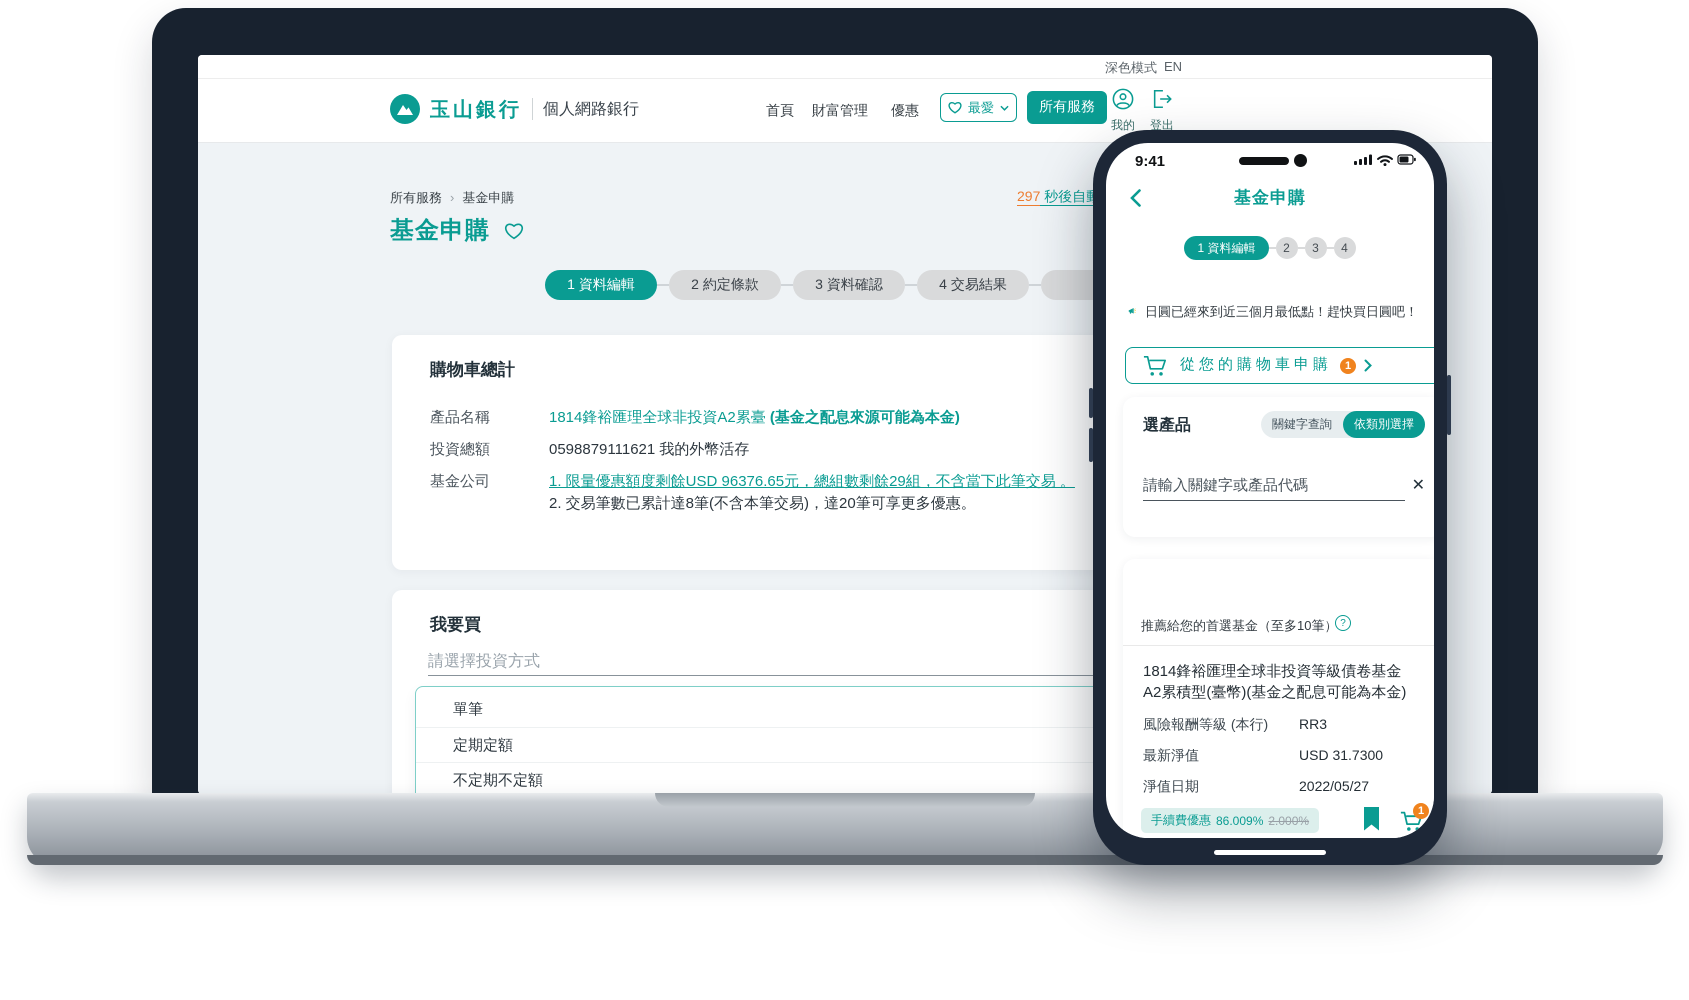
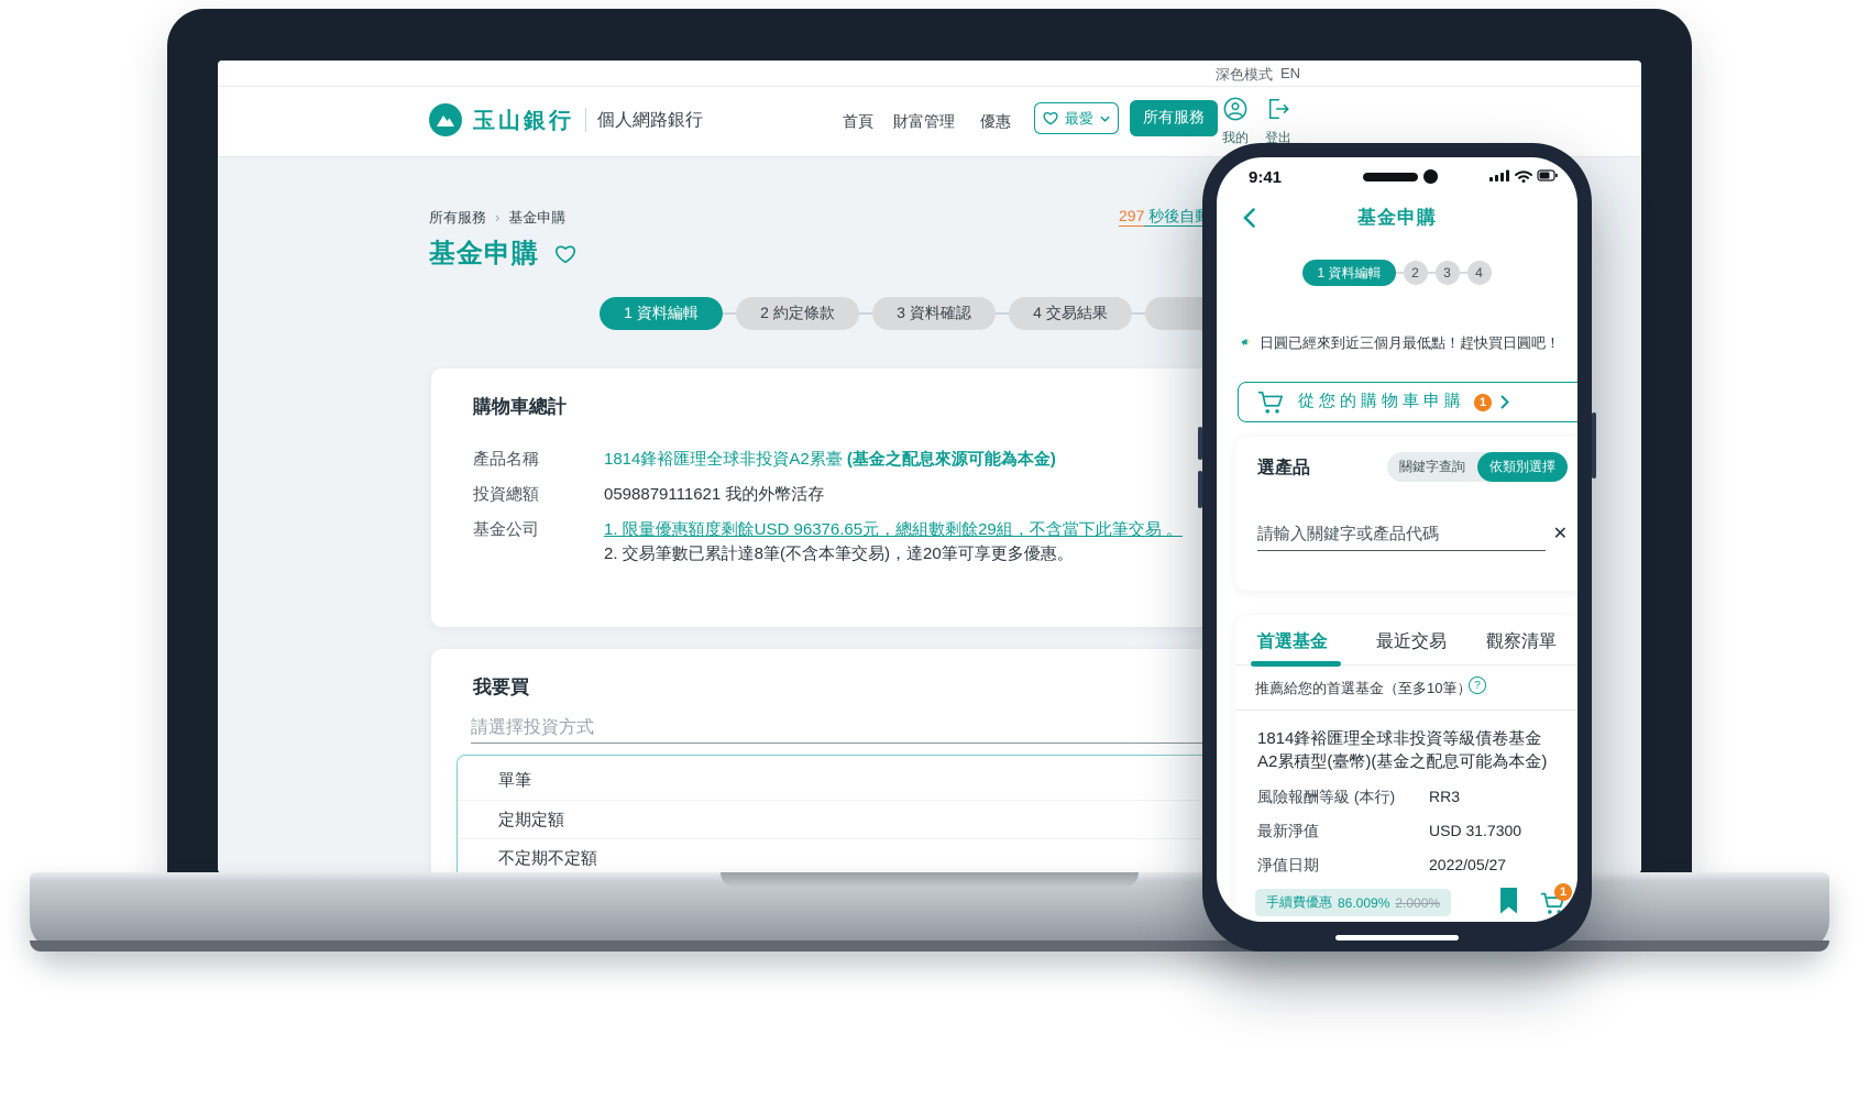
  深色模式
  EN
  玉山銀行
  個人網路銀行
  首頁
  財富管理
  優惠
  最愛
  所有服務
  我的
  登出
  所有服務 › 基金申購
  297 秒後自
  基金申購
  1 資料編輯
  2 約定條款
  3 資料確認
  4 交易結果
  購物車總計
  產品名稱
  1814鋒裕匯理全球非投資A2累臺 (基金之配息來源可能為本金)
  投資總額
  0598879111621 我的外幣活存
  基金公司
  1. 限量優惠額度剩餘USD 96376.65元，總組數剩餘29組，不含當下此筆交易 。
  2. 交易筆數已累計達8筆(不含本筆交易)，達20筆可享更多優惠。
  我要買
  請選擇投資方式
  單筆
  定期定額
  不定期不定額
  9:41
  基金申購
  1 資料編輯
  2
  3
  4
  日圓已經來到近三個月最低點！趕快買日圓吧！
  從您的購物車申購
  1
  選產品
  關鍵字查詢
  依類別選擇
  請輸入關鍵字或產品代碼
  ✕
+ 首選基金
+ 最近交易
+ 觀察清單
  推薦給您的首選基金（至多10筆）
  ?
  1814鋒裕匯理全球非投資等級債卷基金
  A2累積型(臺幣)(基金之配息可能為本金)
  風險報酬等級 (本行)
  RR3
  最新淨值
  USD 31.7300
  淨值日期
  2022/05/27
  手續費優惠
  86.009%
  2.000%
  1
